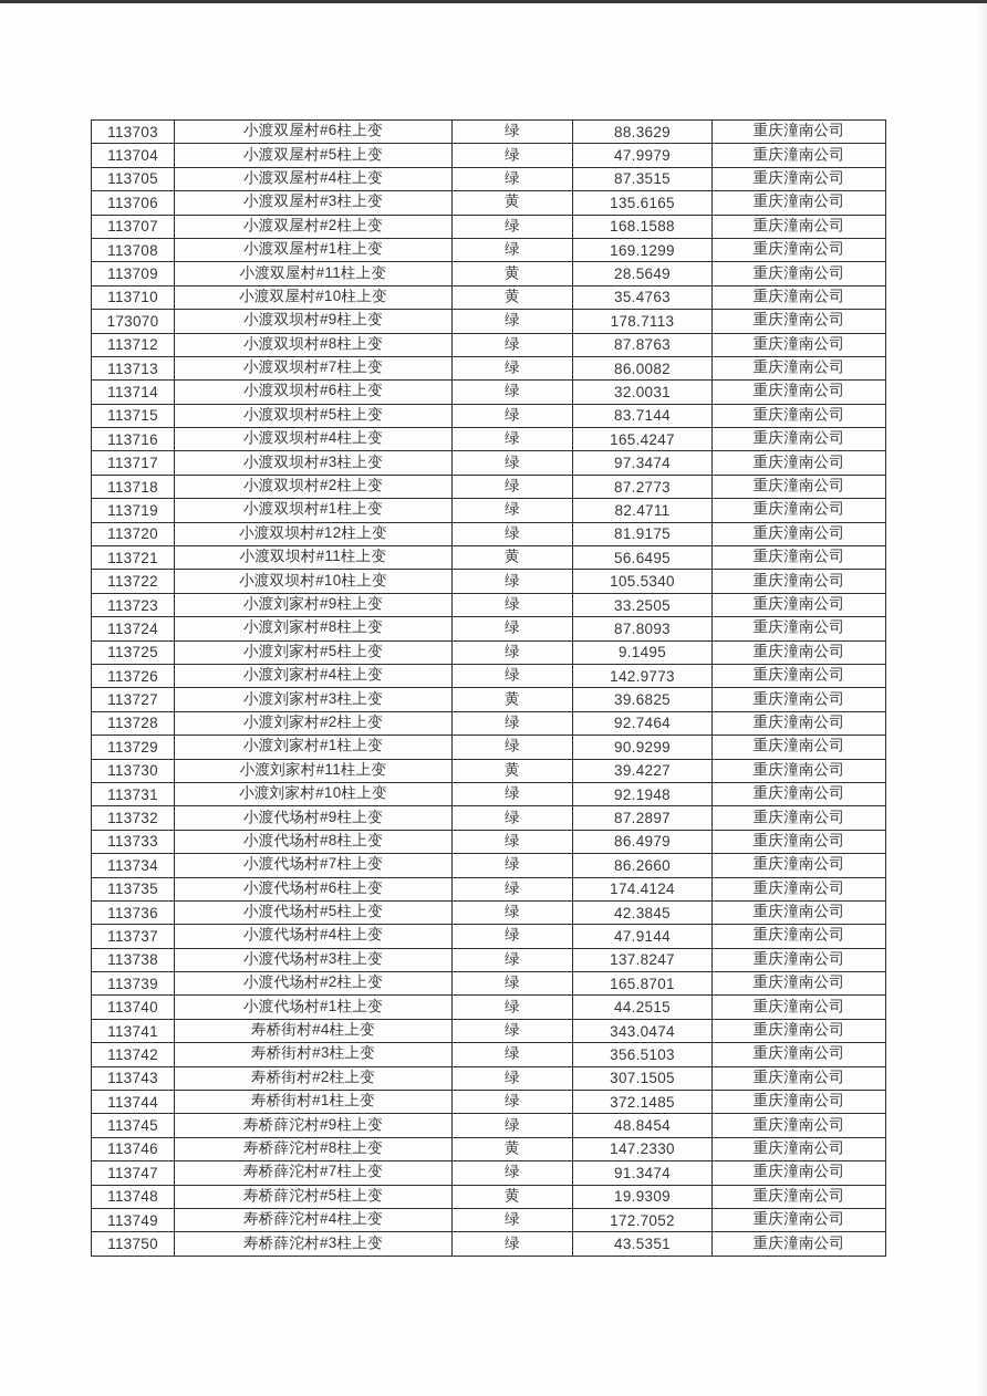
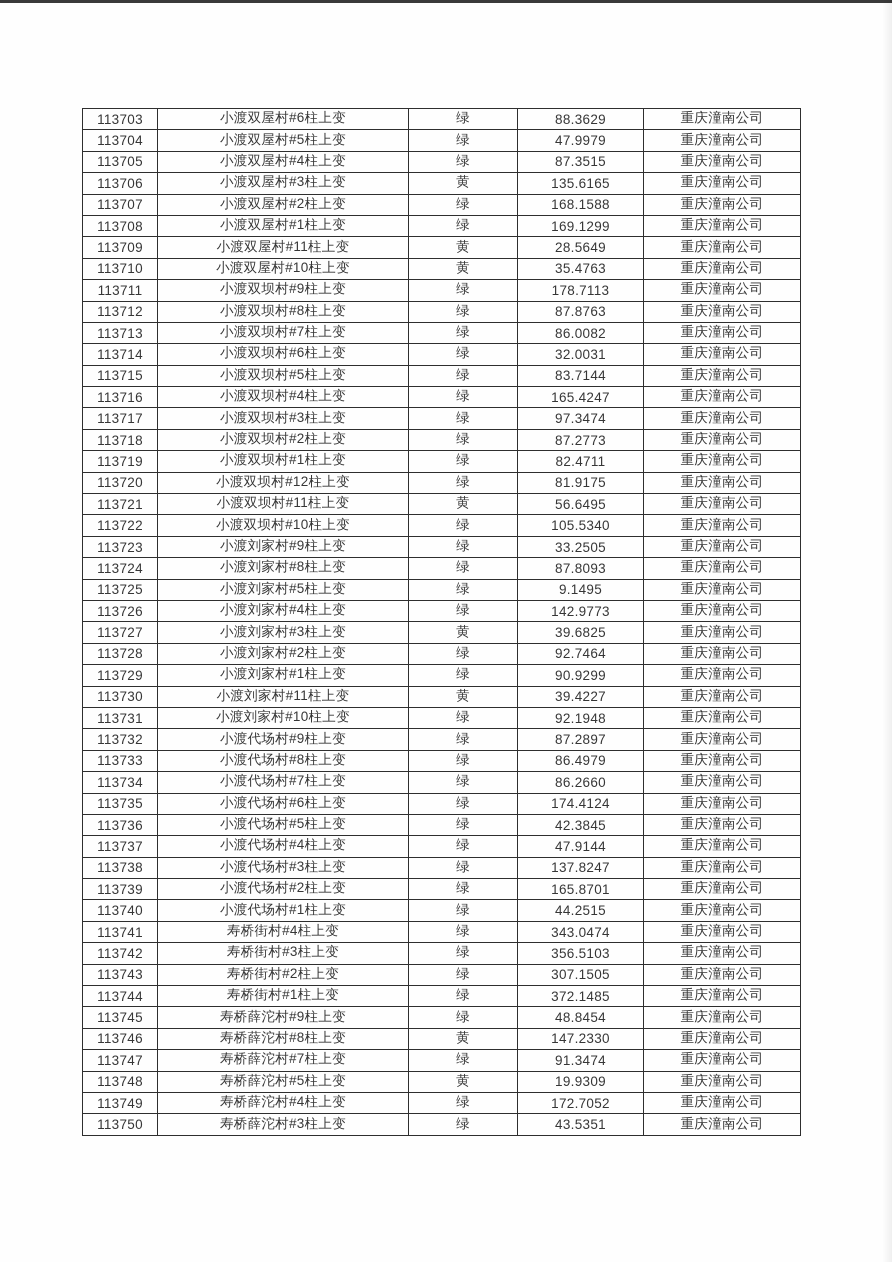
  113703	小渡双屋村#6柱上变	绿	88.3629	重庆潼南公司
  113704	小渡双屋村#5柱上变	绿	47.9979	重庆潼南公司
  113705	小渡双屋村#4柱上变	绿	87.3515	重庆潼南公司
  113706	小渡双屋村#3柱上变	黄	135.6165	重庆潼南公司
  113707	小渡双屋村#2柱上变	绿	168.1588	重庆潼南公司
  113708	小渡双屋村#1柱上变	绿	169.1299	重庆潼南公司
  113709	小渡双屋村#11柱上变	黄	28.5649	重庆潼南公司
  113710	小渡双屋村#10柱上变	黄	35.4763	重庆潼南公司
- 173070	小渡双坝村#9柱上变	绿	178.7113	重庆潼南公司
+ 113711	小渡双坝村#9柱上变	绿	178.7113	重庆潼南公司
  113712	小渡双坝村#8柱上变	绿	87.8763	重庆潼南公司
  113713	小渡双坝村#7柱上变	绿	86.0082	重庆潼南公司
  113714	小渡双坝村#6柱上变	绿	32.0031	重庆潼南公司
  113715	小渡双坝村#5柱上变	绿	83.7144	重庆潼南公司
  113716	小渡双坝村#4柱上变	绿	165.4247	重庆潼南公司
  113717	小渡双坝村#3柱上变	绿	97.3474	重庆潼南公司
  113718	小渡双坝村#2柱上变	绿	87.2773	重庆潼南公司
  113719	小渡双坝村#1柱上变	绿	82.4711	重庆潼南公司
  113720	小渡双坝村#12柱上变	绿	81.9175	重庆潼南公司
  113721	小渡双坝村#11柱上变	黄	56.6495	重庆潼南公司
  113722	小渡双坝村#10柱上变	绿	105.5340	重庆潼南公司
  113723	小渡刘家村#9柱上变	绿	33.2505	重庆潼南公司
  113724	小渡刘家村#8柱上变	绿	87.8093	重庆潼南公司
  113725	小渡刘家村#5柱上变	绿	9.1495	重庆潼南公司
  113726	小渡刘家村#4柱上变	绿	142.9773	重庆潼南公司
  113727	小渡刘家村#3柱上变	黄	39.6825	重庆潼南公司
  113728	小渡刘家村#2柱上变	绿	92.7464	重庆潼南公司
  113729	小渡刘家村#1柱上变	绿	90.9299	重庆潼南公司
  113730	小渡刘家村#11柱上变	黄	39.4227	重庆潼南公司
  113731	小渡刘家村#10柱上变	绿	92.1948	重庆潼南公司
  113732	小渡代场村#9柱上变	绿	87.2897	重庆潼南公司
  113733	小渡代场村#8柱上变	绿	86.4979	重庆潼南公司
  113734	小渡代场村#7柱上变	绿	86.2660	重庆潼南公司
  113735	小渡代场村#6柱上变	绿	174.4124	重庆潼南公司
  113736	小渡代场村#5柱上变	绿	42.3845	重庆潼南公司
  113737	小渡代场村#4柱上变	绿	47.9144	重庆潼南公司
  113738	小渡代场村#3柱上变	绿	137.8247	重庆潼南公司
  113739	小渡代场村#2柱上变	绿	165.8701	重庆潼南公司
  113740	小渡代场村#1柱上变	绿	44.2515	重庆潼南公司
  113741	寿桥街村#4柱上变	绿	343.0474	重庆潼南公司
  113742	寿桥街村#3柱上变	绿	356.5103	重庆潼南公司
  113743	寿桥街村#2柱上变	绿	307.1505	重庆潼南公司
  113744	寿桥街村#1柱上变	绿	372.1485	重庆潼南公司
  113745	寿桥薛沱村#9柱上变	绿	48.8454	重庆潼南公司
  113746	寿桥薛沱村#8柱上变	黄	147.2330	重庆潼南公司
  113747	寿桥薛沱村#7柱上变	绿	91.3474	重庆潼南公司
  113748	寿桥薛沱村#5柱上变	黄	19.9309	重庆潼南公司
  113749	寿桥薛沱村#4柱上变	绿	172.7052	重庆潼南公司
  113750	寿桥薛沱村#3柱上变	绿	43.5351	重庆潼南公司
